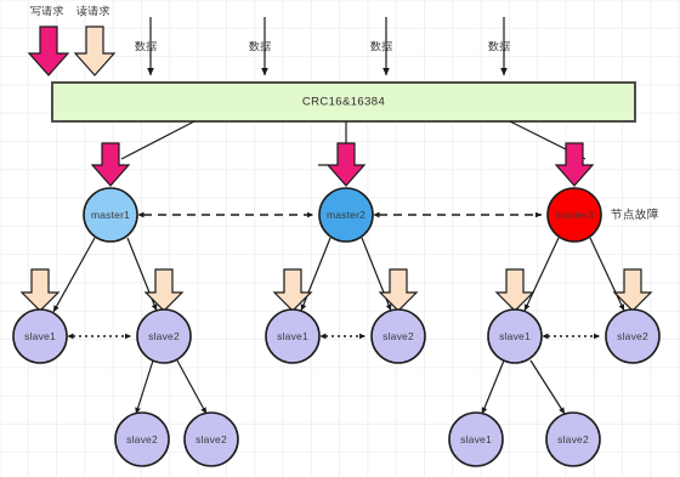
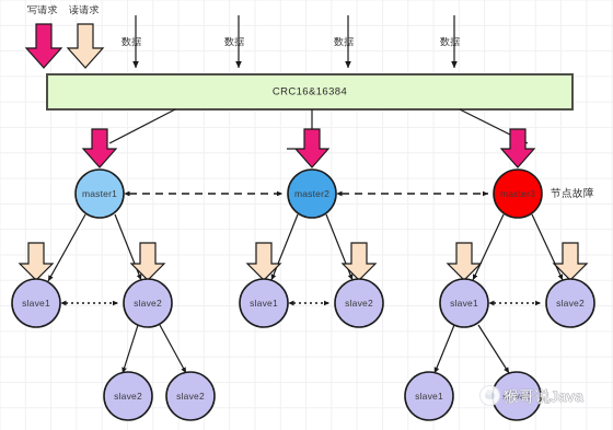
  写请求
  读请求
  数据
  数据
  数据
  数据
  CRC16&16384
  master1
  master2
  master3
  节点故障
  slave1
  slave2
  slave1
  slave2
  slave1
  slave2
  slave2
  slave2
  slave1
  slave2
+ 猴哥说Java
